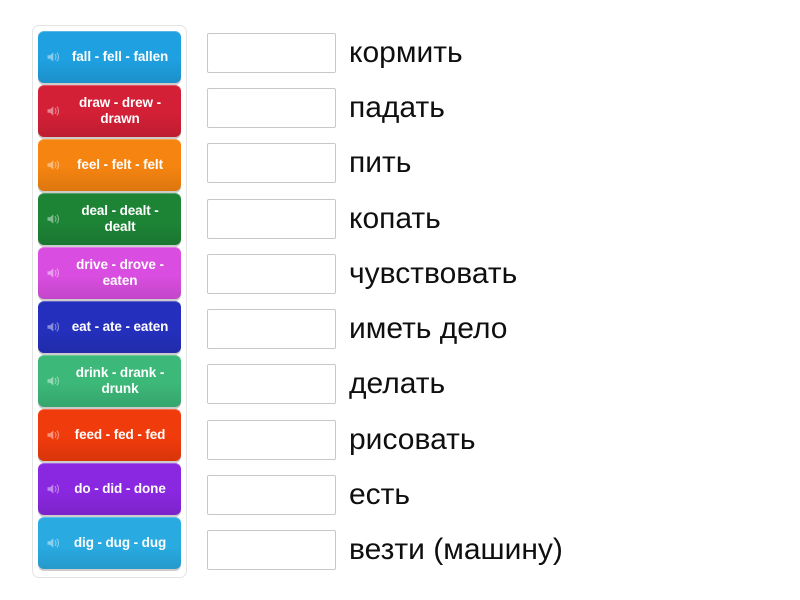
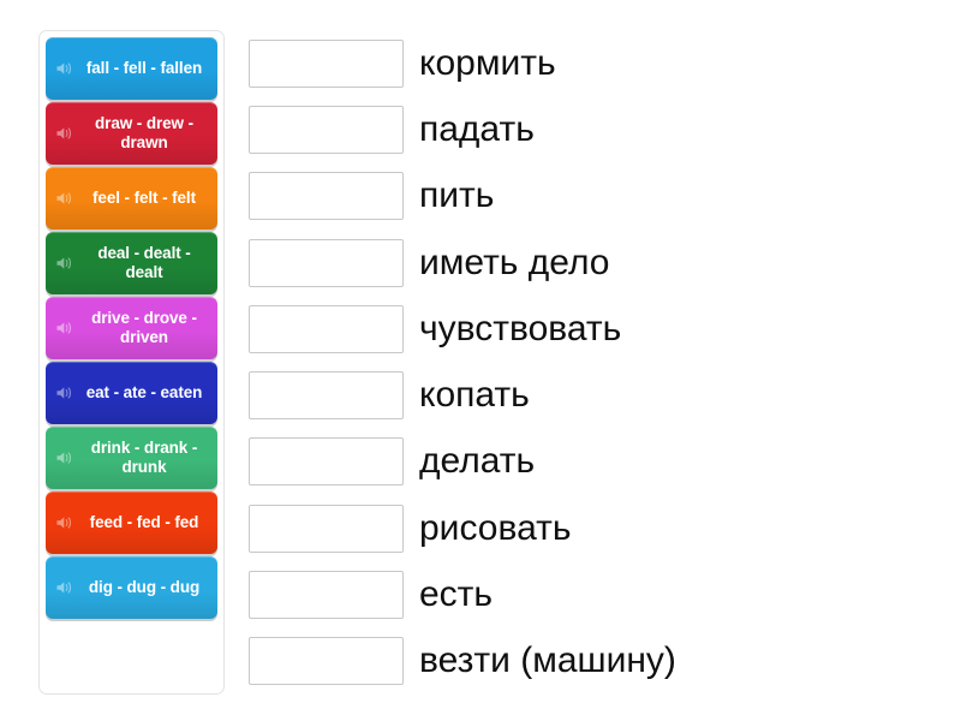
  fall - fell - fallen
  draw - drew - drawn
  feel - felt - felt
  deal - dealt - dealt
- drive - drove - eaten
+ drive - drove - driven
  eat - ate - eaten
  drink - drank - drunk
  feed - fed - fed
- do - did - done
  dig - dug - dug
  кормить
  падать
  пить
- копать
+ иметь дело
  чувствовать
- иметь дело
+ копать
  делать
  рисовать
  есть
  везти (машину)
